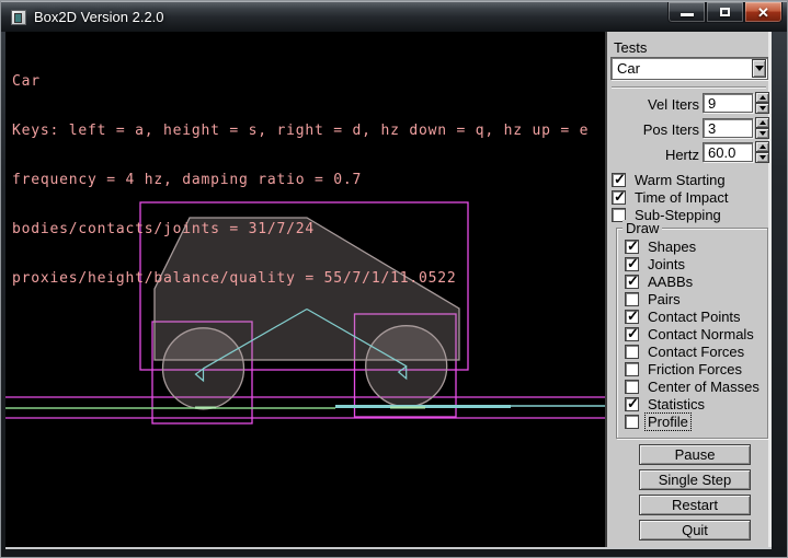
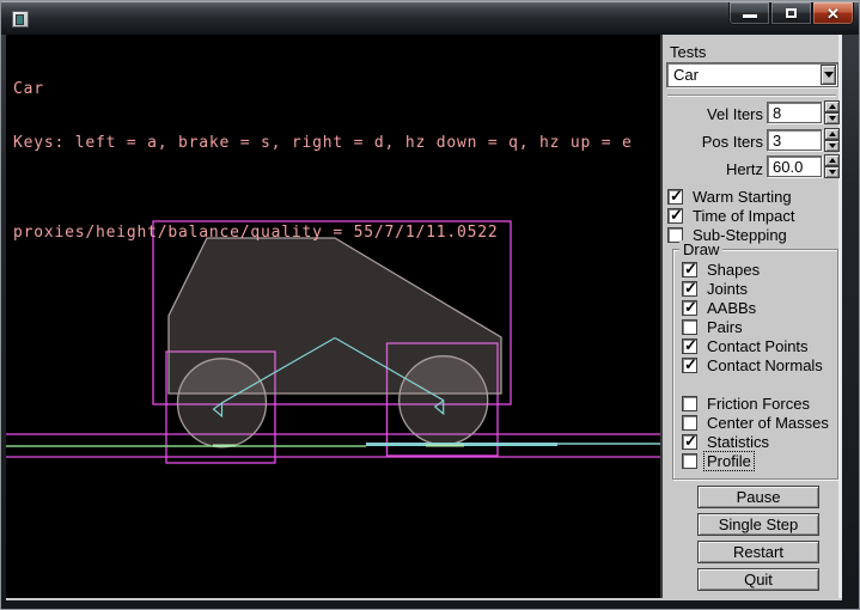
- Box2D Version 2.2.0
  ✕
  Car
- Keys: left = a, height = s, right = d, hz down = q, hz up = e
+ Keys: left = a, brake = s, right = d, hz down = q, hz up = e
- frequency = 4 hz, damping ratio = 0.7
- bodies/contacts/joints = 31/7/24
  proxies/height/balance/quality = 55/7/1/11.0522
  Tests
  Car
  Vel Iters
- 9
+ 8
  Pos Iters
  3
  Hertz
  60.0
  Warm Starting
  Time of Impact
  Sub-Stepping
  Draw
  Shapes
  Joints
  AABBs
  Pairs
  Contact Points
  Contact Normals
- Contact Forces
  Friction Forces
  Center of Masses
  Statistics
  Profile
  Pause
  Single Step
  Restart
  Quit
